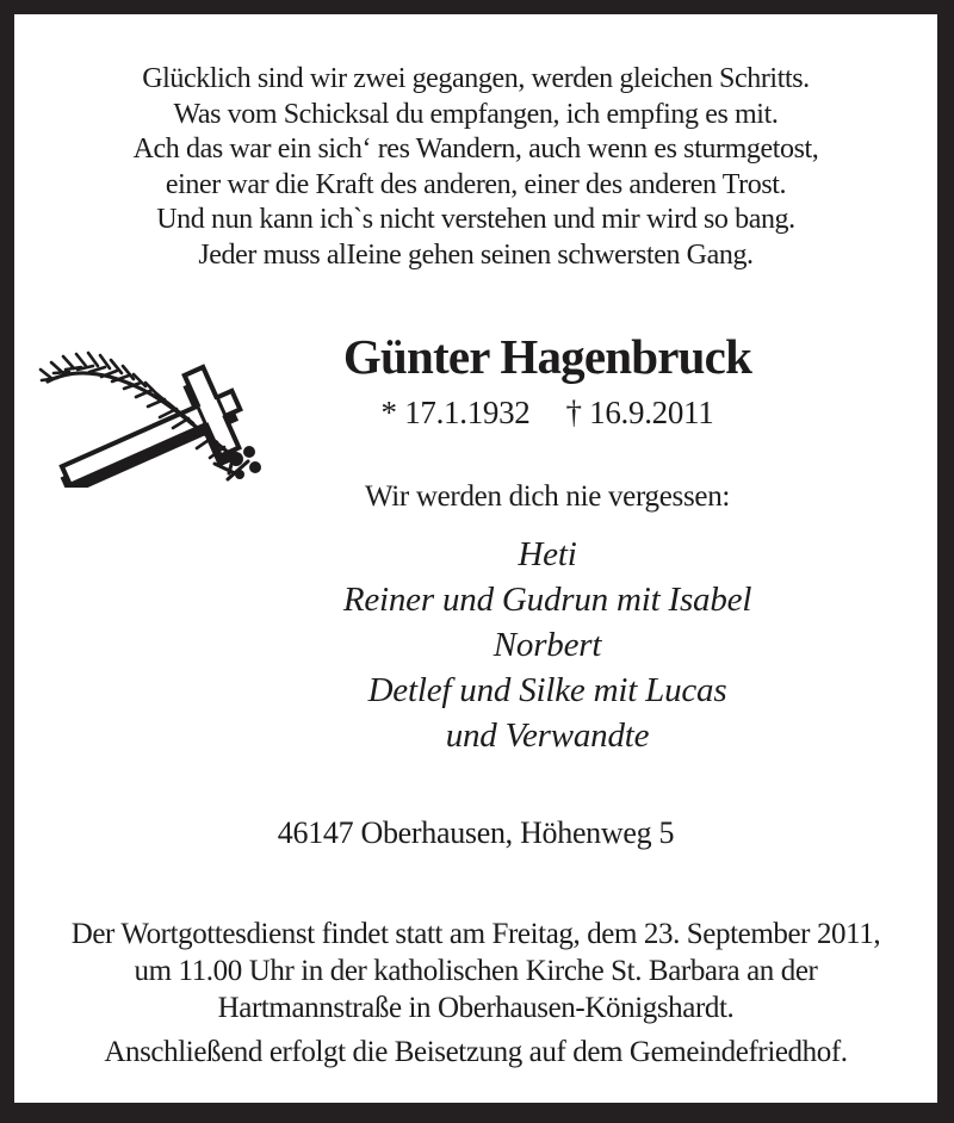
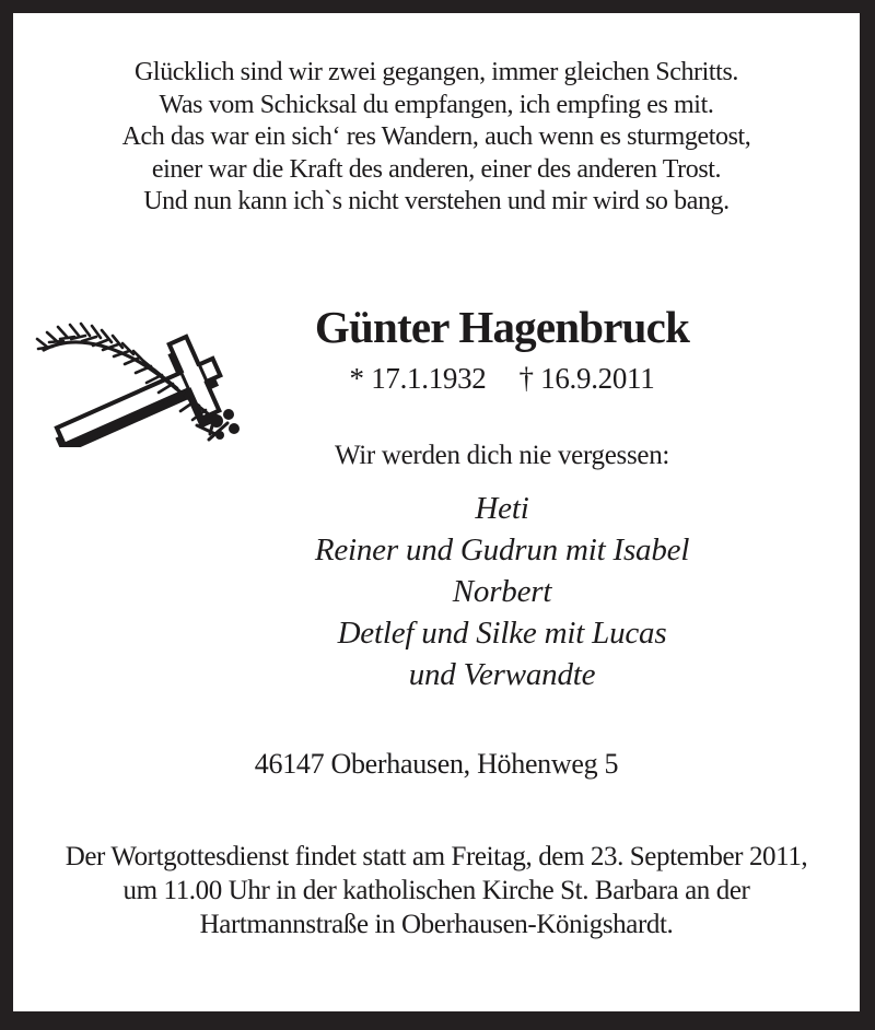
- Glücklich sind wir zwei gegangen, werden gleichen Schritts.
+ Glücklich sind wir zwei gegangen, immer gleichen Schritts.
  Was vom Schicksal du empfangen, ich empfing es mit.
  Ach das war ein sich‘ res Wandern, auch wenn es sturmgetost,
  einer war die Kraft des anderen, einer des anderen Trost.
  Und nun kann ich`s nicht verstehen und mir wird so bang.
- Jeder muss alIeine gehen seinen schwersten Gang.
  Günter Hagenbruck
  * 17.1.1932 † 16.9.2011
  Wir werden dich nie vergessen:
  Heti
  Reiner und Gudrun mit Isabel
  Norbert
  Detlef und Silke mit Lucas
  und Verwandte
  46147 Oberhausen, Höhenweg 5
  Der Wortgottesdienst findet statt am Freitag, dem 23. September 2011,
  um 11.00 Uhr in der katholischen Kirche St. Barbara an der
  Hartmannstraße in Oberhausen-Königshardt.
- Anschließend erfolgt die Beisetzung auf dem Gemeindefriedhof.
